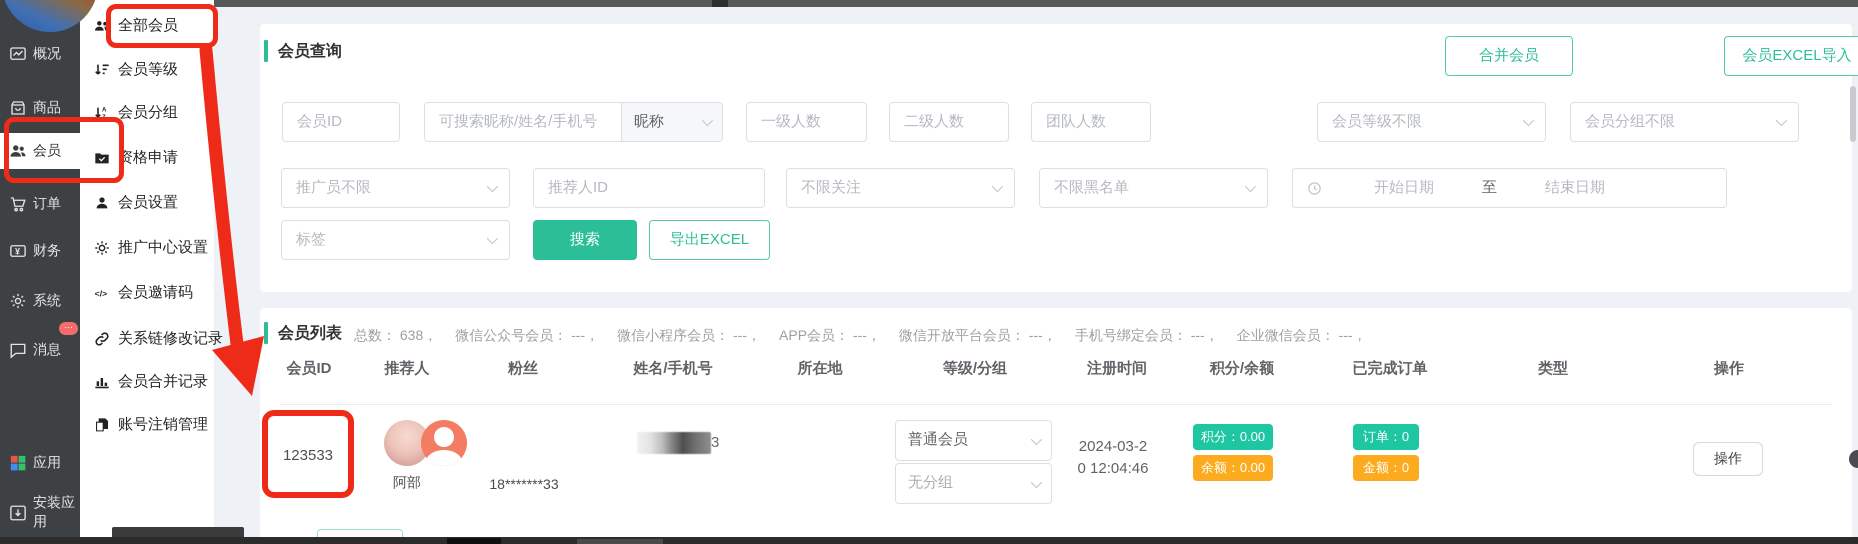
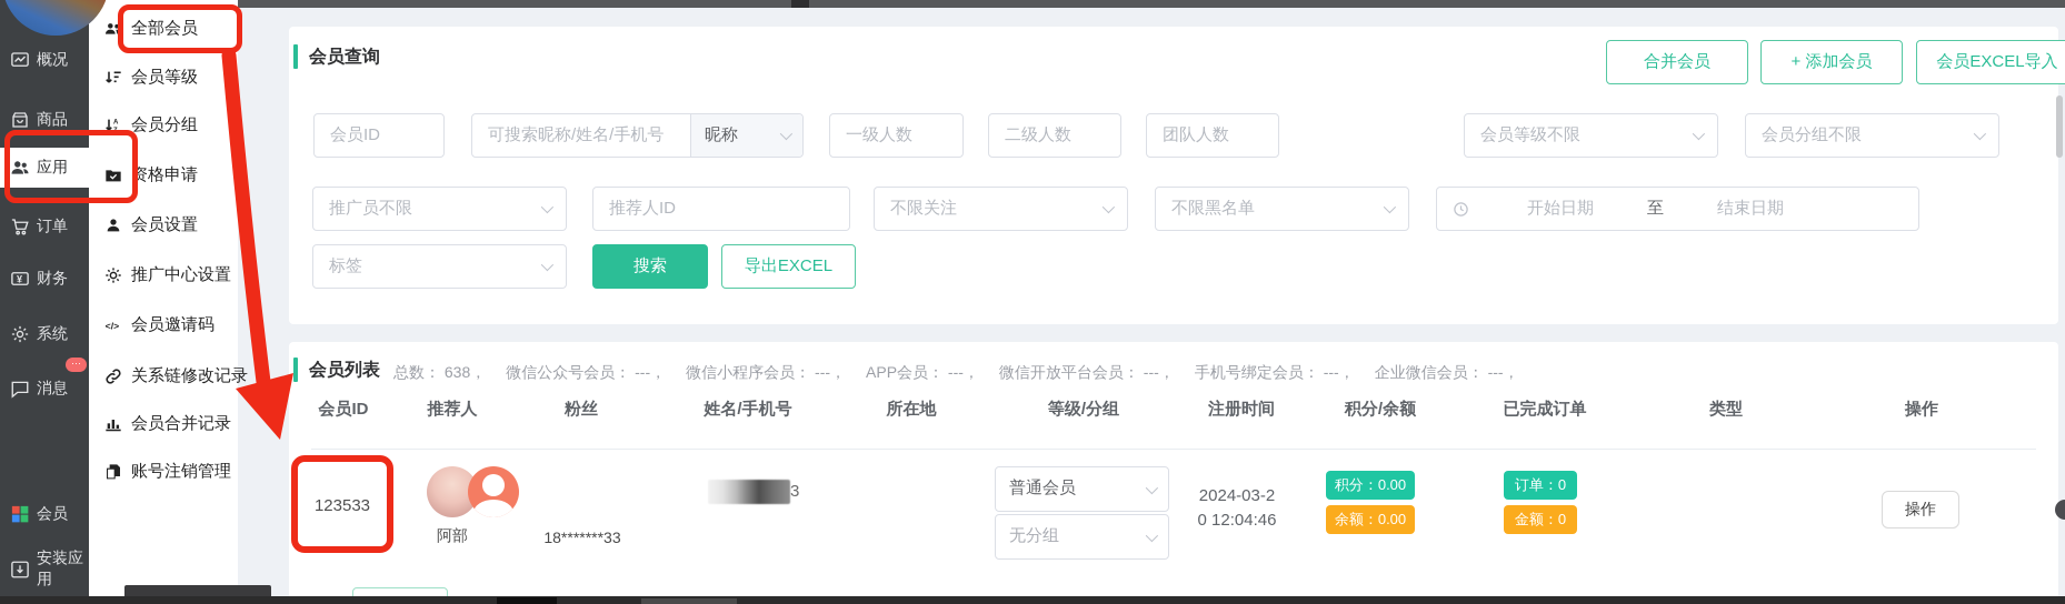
  会员查询
  合并会员
+ + 添加会员
  会员EXCEL导入
  会员ID
  可搜索昵称/姓名/手机号
  昵称
  一级人数
  二级人数
  团队人数
  会员等级不限
  会员分组不限
  推广员不限
  推荐人ID
  不限关注
  不限黑名单
  开始日期
  至
  结束日期
  标签
  搜索
  导出EXCEL
  会员列表
  总数： 638，
  微信公众号会员： ---，
  微信小程序会员： ---，
  APP会员： ---，
  微信开放平台会员： ---，
  手机号绑定会员： ---，
  企业微信会员： ---，
  会员ID
  推荐人
  粉丝
  姓名/手机号
  所在地
  等级/分组
  注册时间
  积分/余额
  已完成订单
  类型
  操作
  123533
  阿部
  18*******33
  3
  普通会员
  无分组
  2024-03-2
  0 12:04:46
  积分：0.00
  余额：0.00
  订单：0
  金额：0
  操作
  全部会员
  会员等级
  会员分组
  资格申请
  会员设置
  推广中心设置
  </>
  会员邀请码
  关系链修改记录
  会员合并记录
  账号注销管理
  概况
  商品
- 会员
+ 应用
  订单
  ¥
  财务
  系统
  消息
  ···
- 应用
+ 会员
  安装应用
